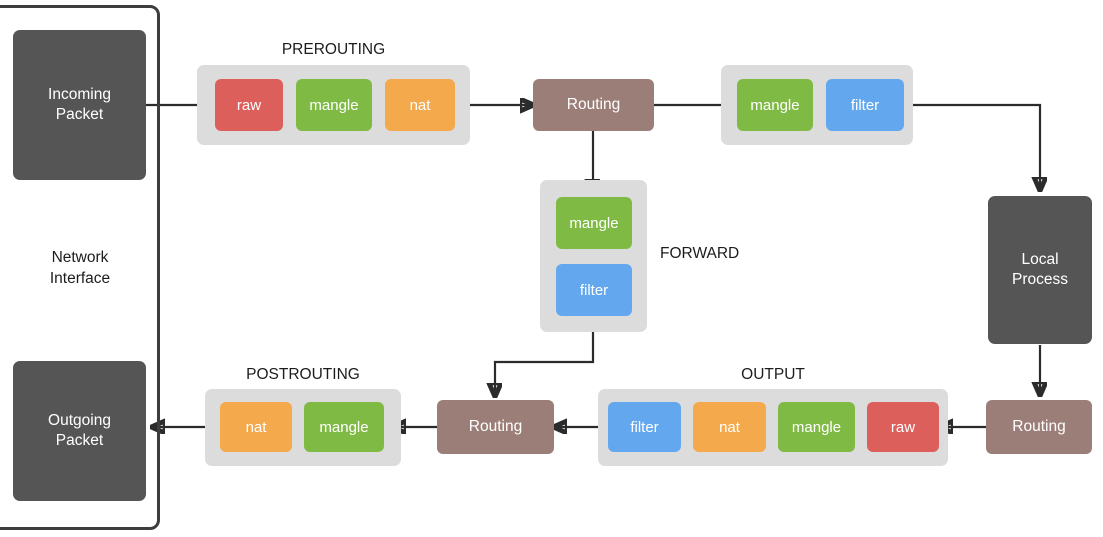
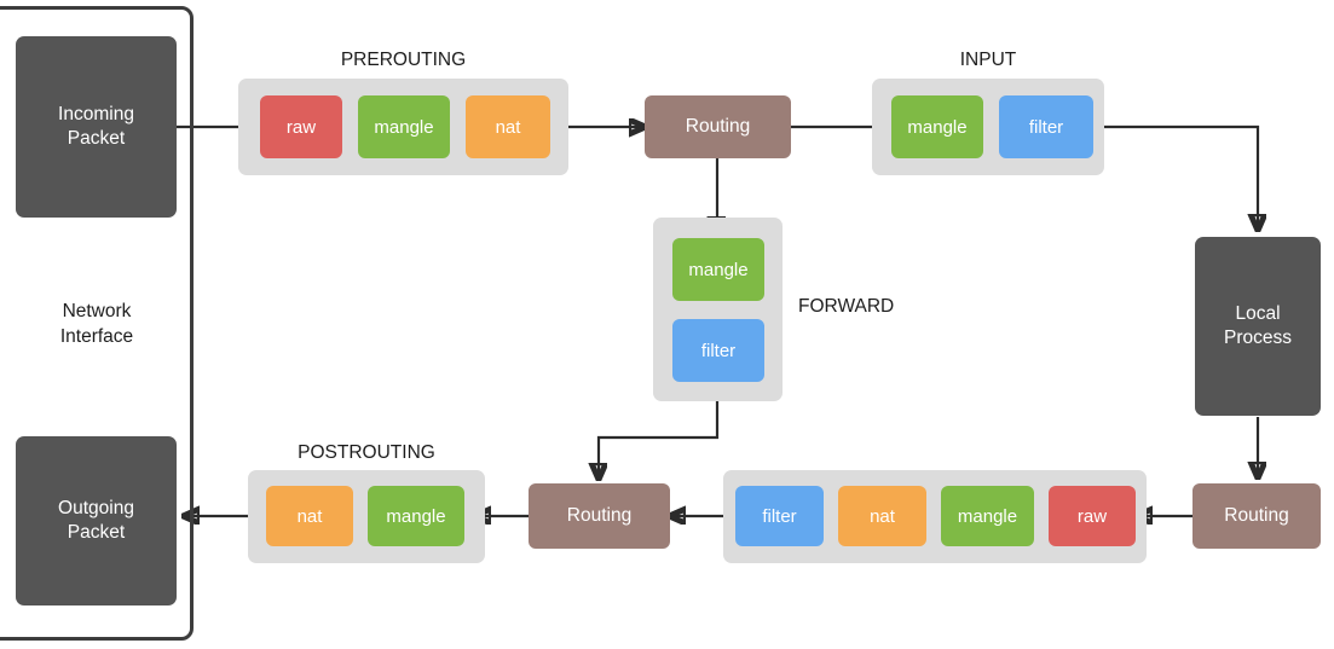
  Network
  Interface
  Incoming
  Packet
  Outgoing
  Packet
  PREROUTING
  raw
  mangle
  nat
  Routing
+ INPUT
  mangle
  filter
  mangle
  filter
  FORWARD
  Local
  Process
  Routing
- OUTPUT
  filter
  nat
  mangle
  raw
  Routing
  POSTROUTING
  nat
  mangle
